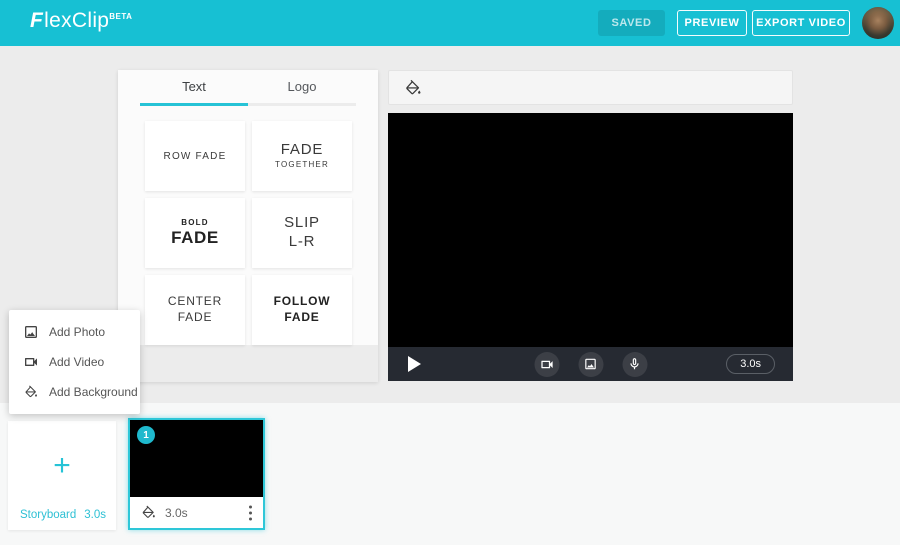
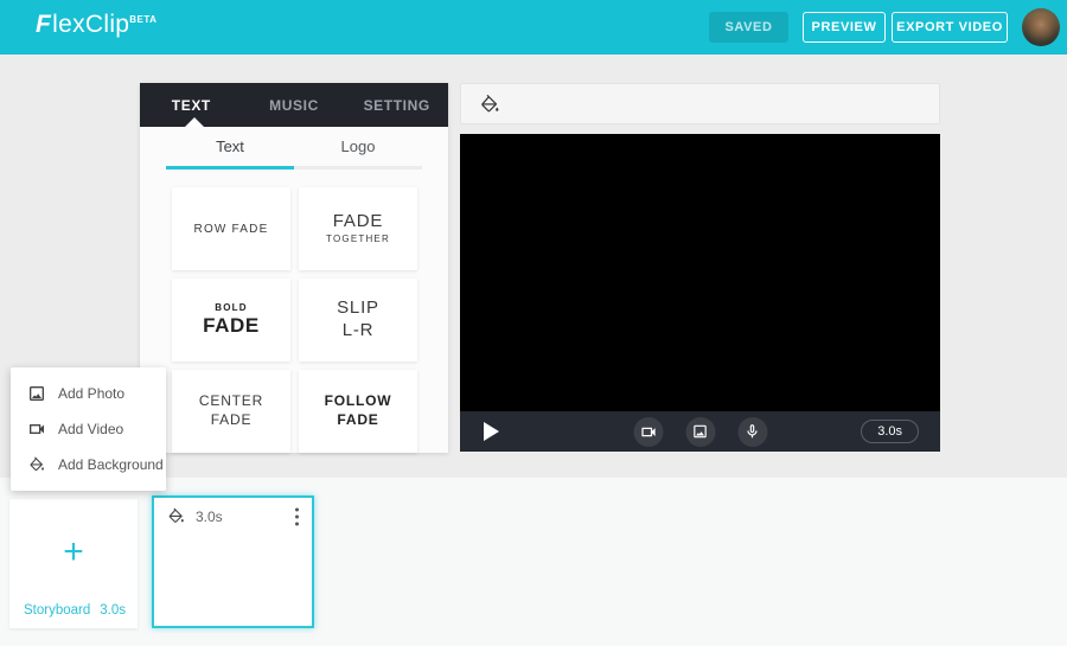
  FlexClipBETA
  SAVED
  PREVIEW
  EXPORT VIDEO
+ TEXT
+ MUSIC
+ SETTING
  Text
  Logo
  ROW FADE
  FADE
  TOGETHER
  BOLD
  FADE
  SLIP
  L-R
  CENTER
  FADE
  FOLLOW
  FADE
  3.0s
  Add Photo
  Add Video
  Add Background
  +
  Storyboard
  3.0s
- 1
  3.0s
